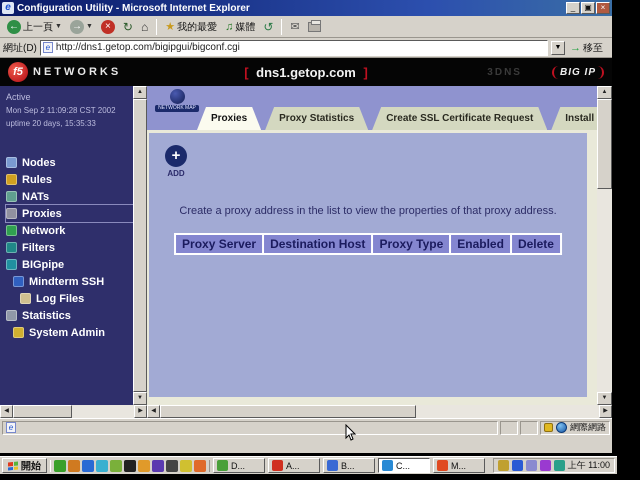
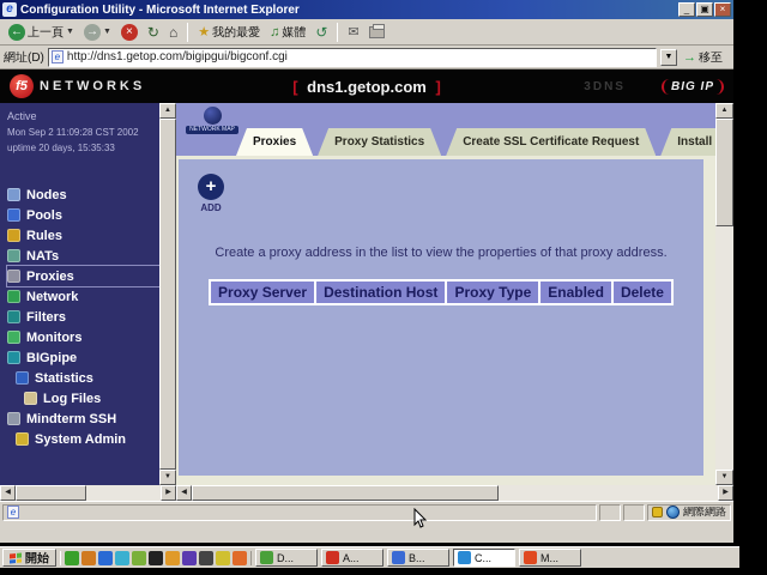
  e
  Configuration Utility - Microsoft Internet Explorer
  _
  ▣
  ×
  ←
  上一頁
  →
  ×
  ↻
  ⌂
  ★
  我的最愛
  ♫
  媒體
  ↺
  ✉
  網址(D)
  e
  http://dns1.getop.com/bigipgui/bigconf.cgi
  →
  移至
  f5
  NETWORKS
  [ dns1.getop.com ]
  3DNS
  BIG IP
  Active
  Mon Sep 2 11:09:28 CST 2002
  uptime 20 days, 15:35:33
  Nodes
+ Pools
  Rules
  NATs
  Proxies
  Network
  Filters
+ Monitors
  BIGpipe
- Mindterm SSH
+ Statistics
  Log Files
- Statistics
+ Mindterm SSH
  System Admin
  Proxies
  Proxy Statistics
  Create SSL Certificate Request
  +
  ADD
  Create a proxy address in the list to view the properties of that proxy address.
  Proxy Server
  Destination Host
  Proxy Type
  Enabled
  Delete
  e
  網際網路
  開始
  D...
  A...
  B...
  C...
  M...
- 上午 11:00
